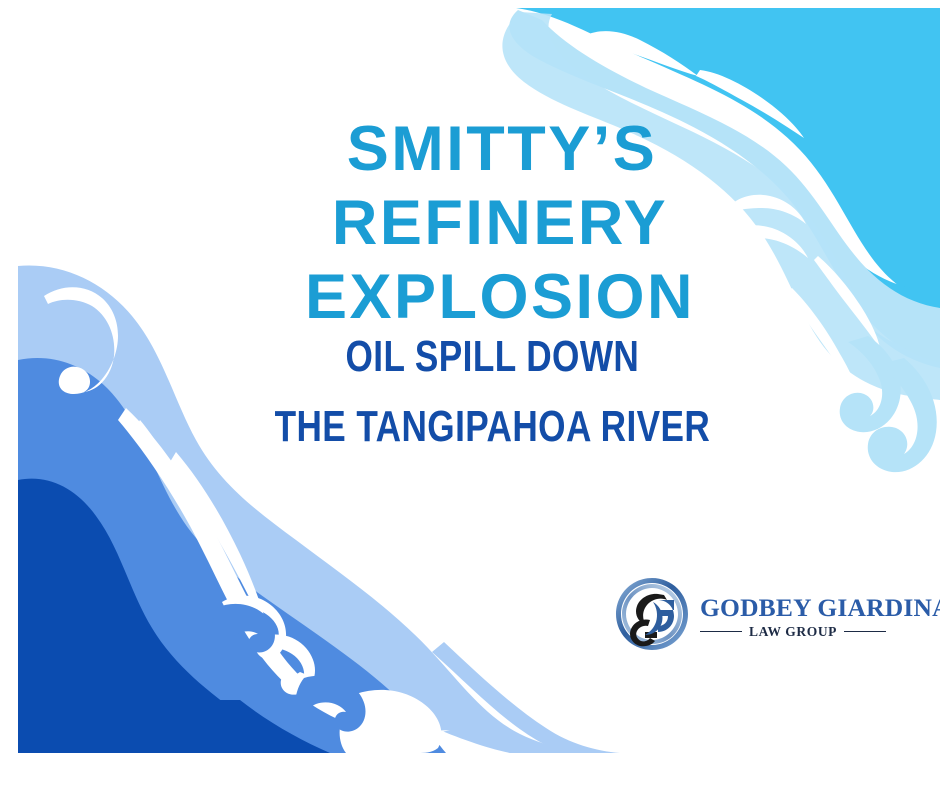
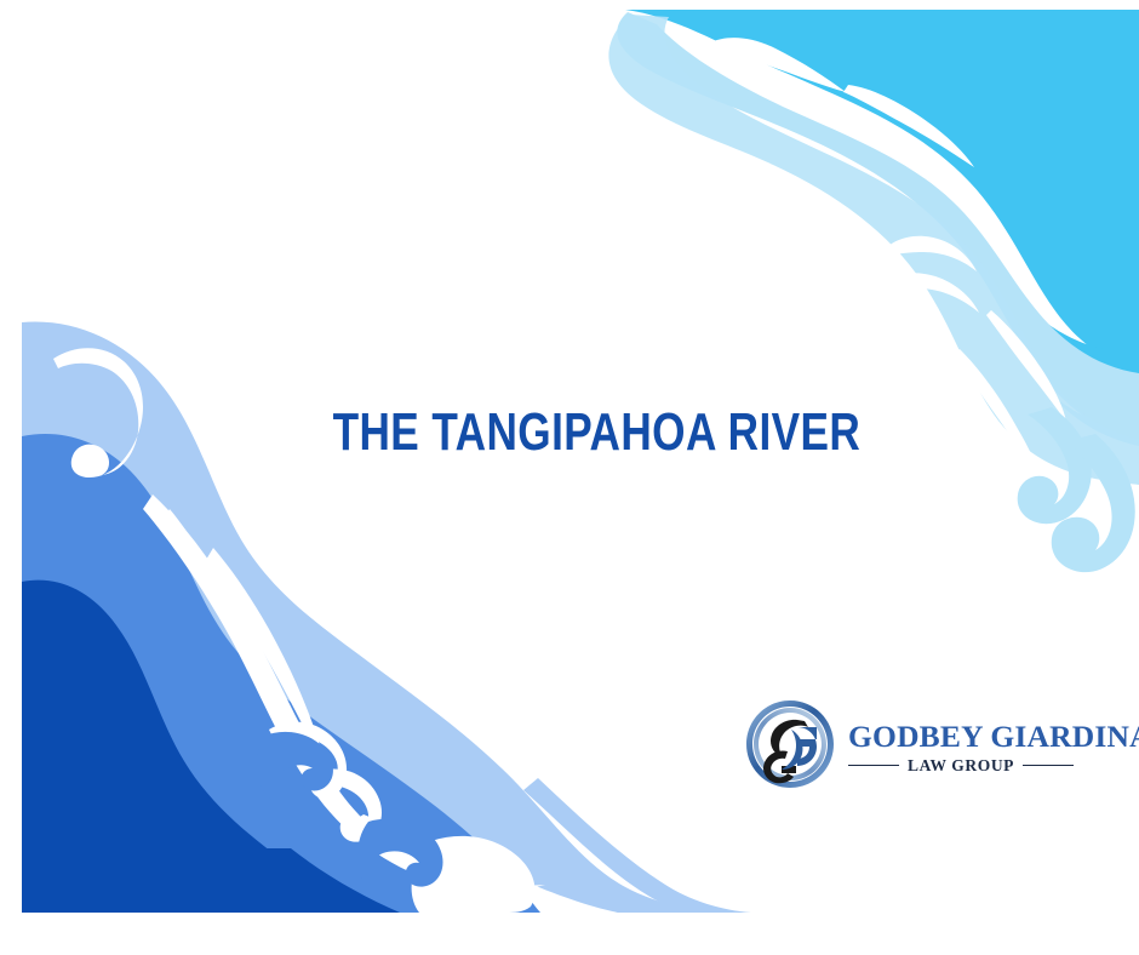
- SMITTY’S
- REFINERY
- EXPLOSION
- OIL SPILL DOWN
  THE TANGIPAHOA RIVER
  GODBEY GIARDIN
  LAW GROUP
